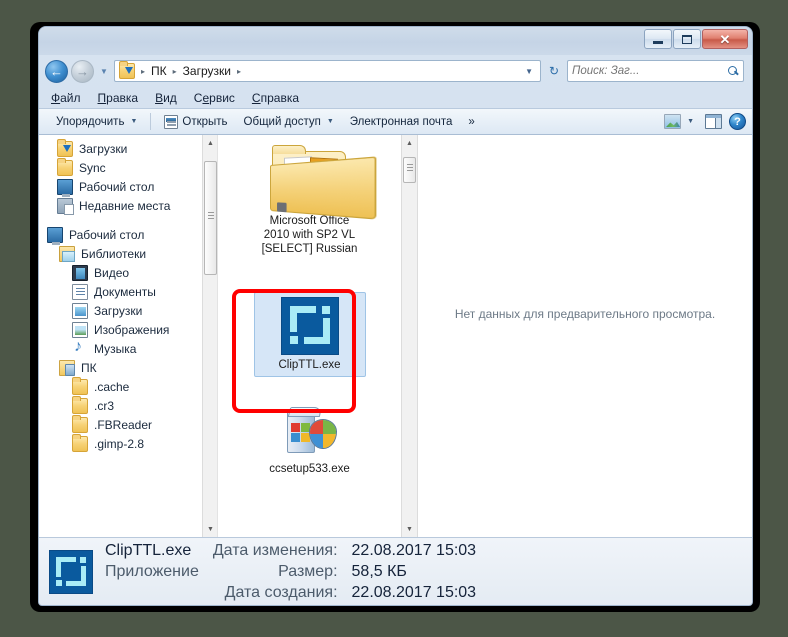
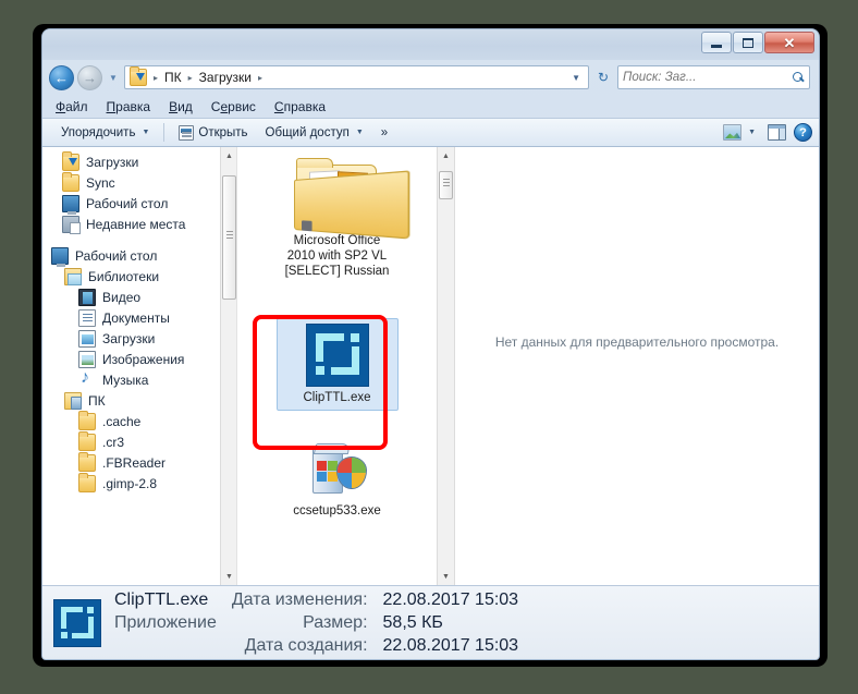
  ✕
  ←
  →
  ▼
  ▸
  ПК
  ▸
  Загрузки
  ▸
  ▼
  ↻
  Поиск: Заг...
  Файл
  Правка
  Вид
  Сервис
  Справка
  Упорядочить
  Открыть
  Общий доступ
- Электронная почта
  »
  ?
  Загрузки
  Sync
  Рабочий стол
  Недавние места
  Рабочий стол
  Библиотеки
  Видео
  Документы
  Загрузки
  Изображения
  Музыка
  ПК
  .cache
  .cr3
  .FBReader
  .gimp-2.8
  Microsoft Office 2010 with SP2 VL [SELECT] Russian
  ClipTTL.exe
  ccsetup533.exe
  Нет данных для предварительного просмотра.
  ClipTTL.exe
  Приложение
  Дата изменения:
  Размер:
  Дата создания:
  22.08.2017 15:03
  58,5 КБ
  22.08.2017 15:03
